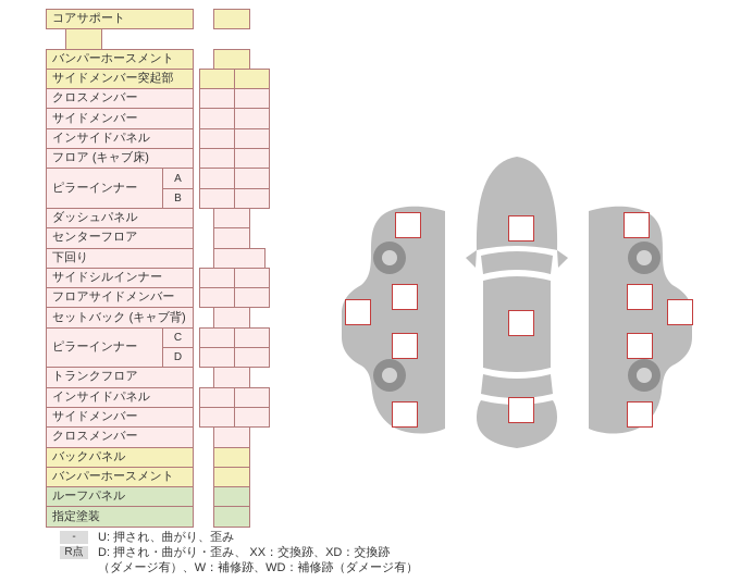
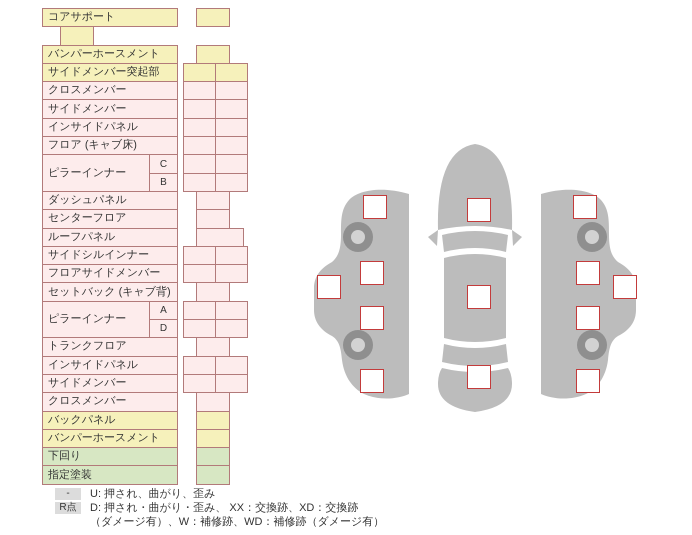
  コアサポート
  バンパーホースメント
  サイドメンバー突起部
  クロスメンバー
  サイドメンバー
  インサイドパネル
  フロア (キャブ床)
  ピラーインナー
- A
+ C
  B
  ダッシュパネル
  センターフロア
- 下回り
+ ルーフパネル
  サイドシルインナー
  フロアサイドメンバー
  セットバック (キャブ背)
  ピラーインナー
- C
+ A
  D
  トランクフロア
  インサイドパネル
  サイドメンバー
  クロスメンバー
  バックパネル
  バンパーホースメント
- ルーフパネル
+ 下回り
  指定塗装
  -
  U: 押され、曲がり、歪み
  R点
  D: 押され・曲がり・歪み、 XX：交換跡、XD：交換跡
  （ダメージ有）、W：補修跡、WD：補修跡（ダメージ有）
